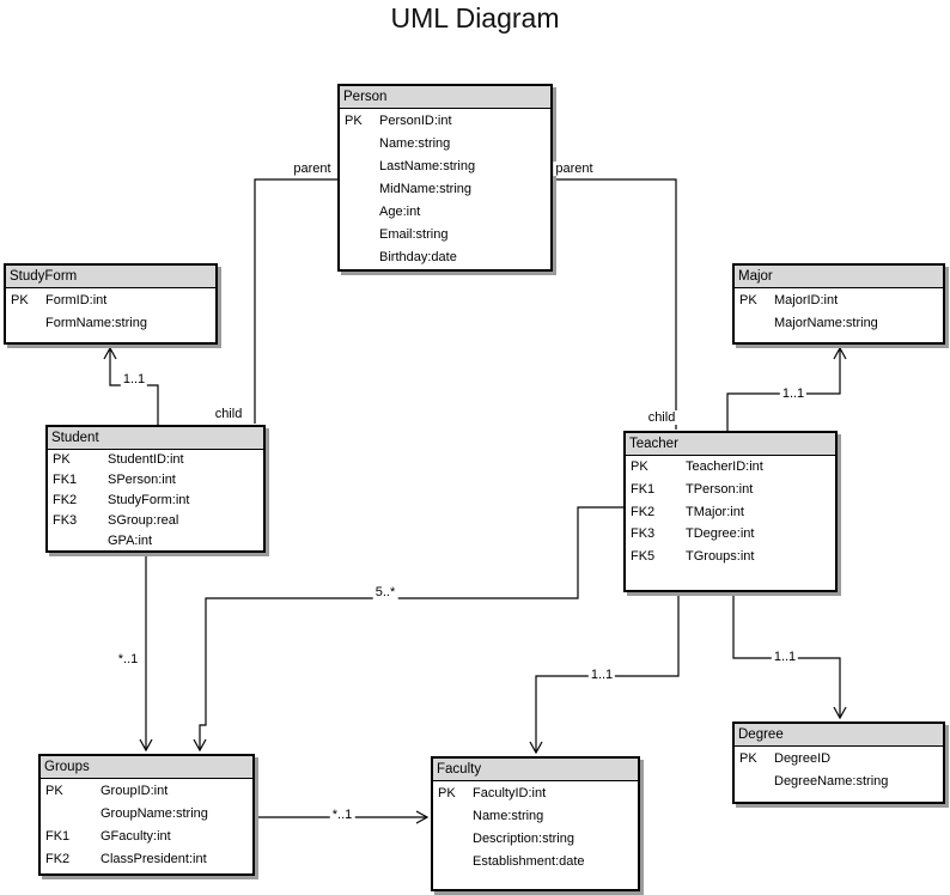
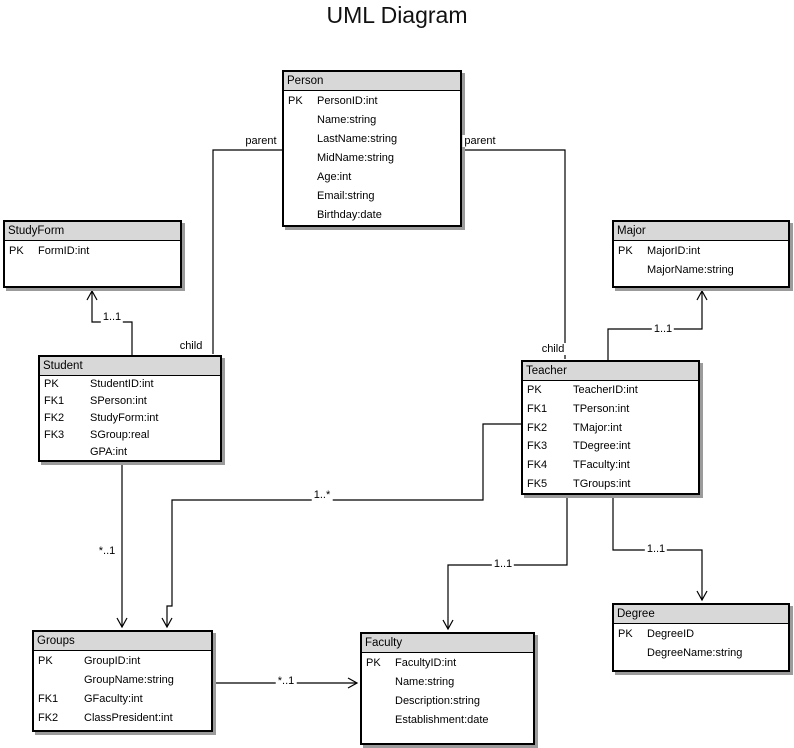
  UML Diagram
  Person
  PK
  PersonID:int
  Name:string
  LastName:string
  MidName:string
  Age:int
  Email:string
  Birthday:date
  StudyForm
  PK
  FormID:int
- FormName:string
  Student
  PK
  StudentID:int
  FK1
  SPerson:int
  FK2
  StudyForm:int
  FK3
  SGroup:real
  GPA:int
  Major
  PK
  MajorID:int
  MajorName:string
  Teacher
  PK
  TeacherID:int
  FK1
  TPerson:int
  FK2
  TMajor:int
  FK3
  TDegree:int
+ FK4
+ TFaculty:int
  FK5
  TGroups:int
  Groups
  PK
  GroupID:int
  GroupName:string
  FK1
  GFaculty:int
  FK2
  ClassPresident:int
  Faculty
  PK
  FacultyID:int
  Name:string
  Description:string
  Establishment:date
  Degree
  PK
  DegreeID
  DegreeName:string
  parent
  child
  parent
  child
  1..1
  *..1
- 5..*
+ 1..*
  1..1
  1..1
  1..1
  *..1
